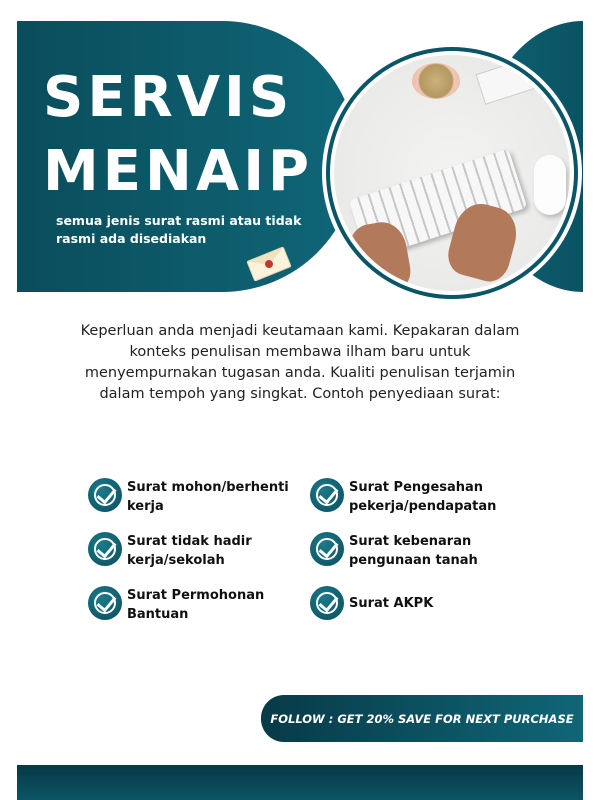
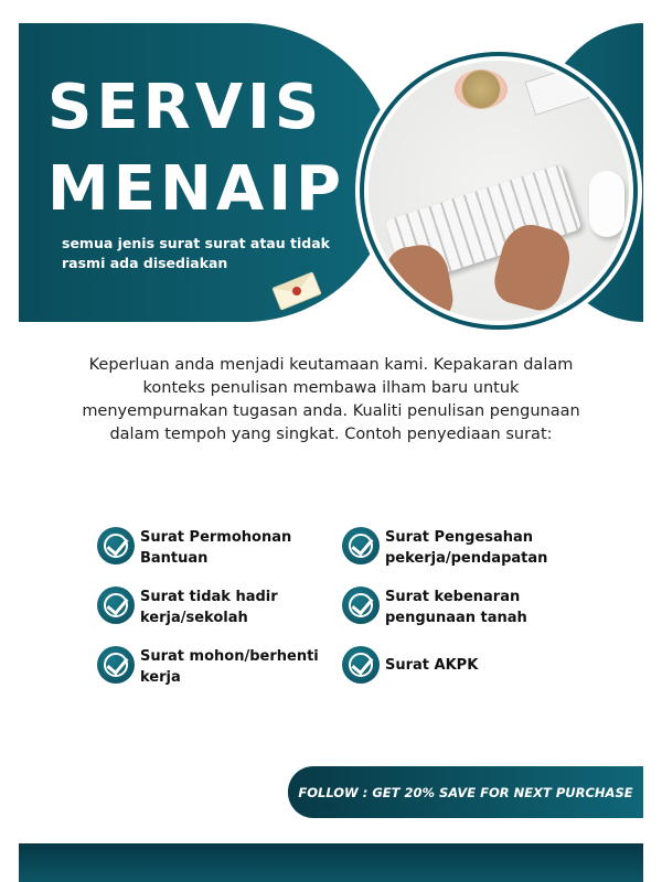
  SERVIS
  MENAIP
- semua jenis surat rasmi atau tidak rasmi ada disediakan
+ semua jenis surat surat atau tidak rasmi ada disediakan
- Keperluan anda menjadi keutamaan kami. Kepakaran dalam konteks penulisan membawa ilham baru untuk menyempurnakan tugasan anda. Kualiti penulisan terjamin dalam tempoh yang singkat. Contoh penyediaan surat:
+ Keperluan anda menjadi keutamaan kami. Kepakaran dalam konteks penulisan membawa ilham baru untuk menyempurnakan tugasan anda. Kualiti penulisan pengunaan dalam tempoh yang singkat. Contoh penyediaan surat:
- Surat mohon/berhenti kerja
+ Surat Permohonan Bantuan
  Surat Pengesahan pekerja/pendapatan
  Surat tidak hadir kerja/sekolah
  Surat kebenaran pengunaan tanah
- Surat Permohonan Bantuan
+ Surat mohon/berhenti kerja
  Surat AKPK
  FOLLOW : GET 20% SAVE FOR NEXT PURCHASE
